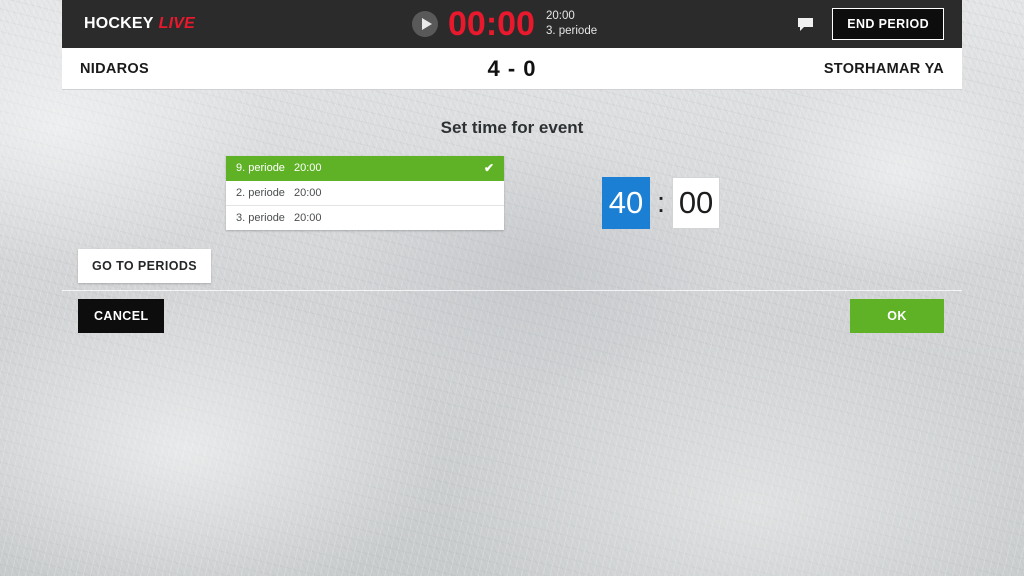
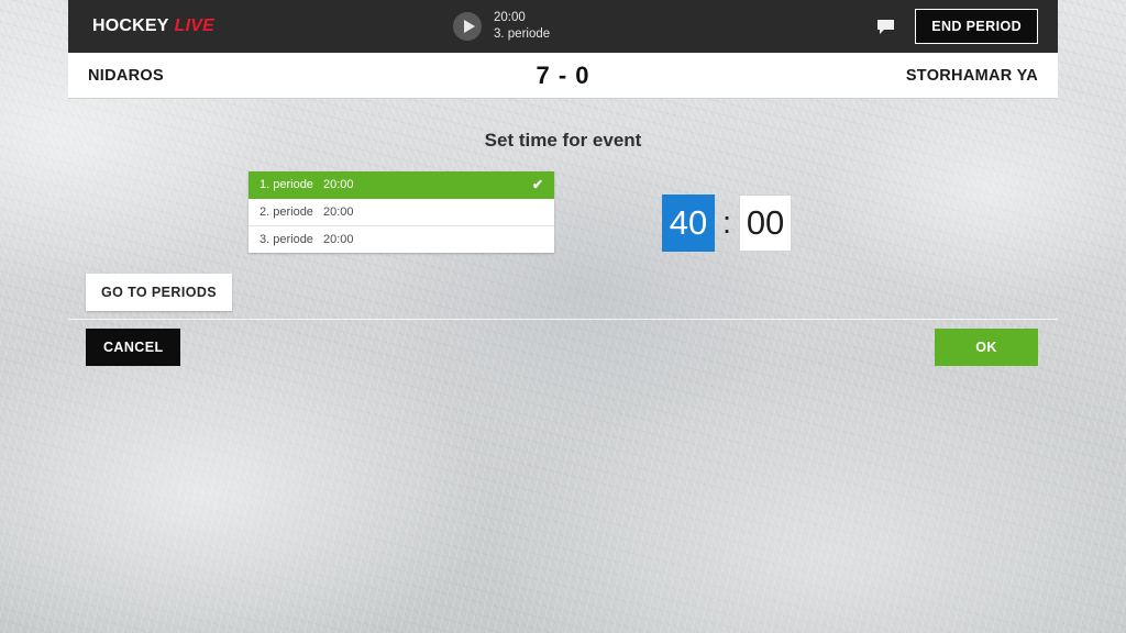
  HOCKEY LIVE
- 00:00
  20:00
  3. periode
  END PERIOD
  NIDAROS
- 4 - 0
+ 7 - 0
  STORHAMAR YA
  Set time for event
- 9. periode
+ 1. periode
  20:00
  ✔
  2. periode
  20:00
  3. periode
  20:00
  40
  :
  00
  GO TO PERIODS
  CANCEL
  OK
